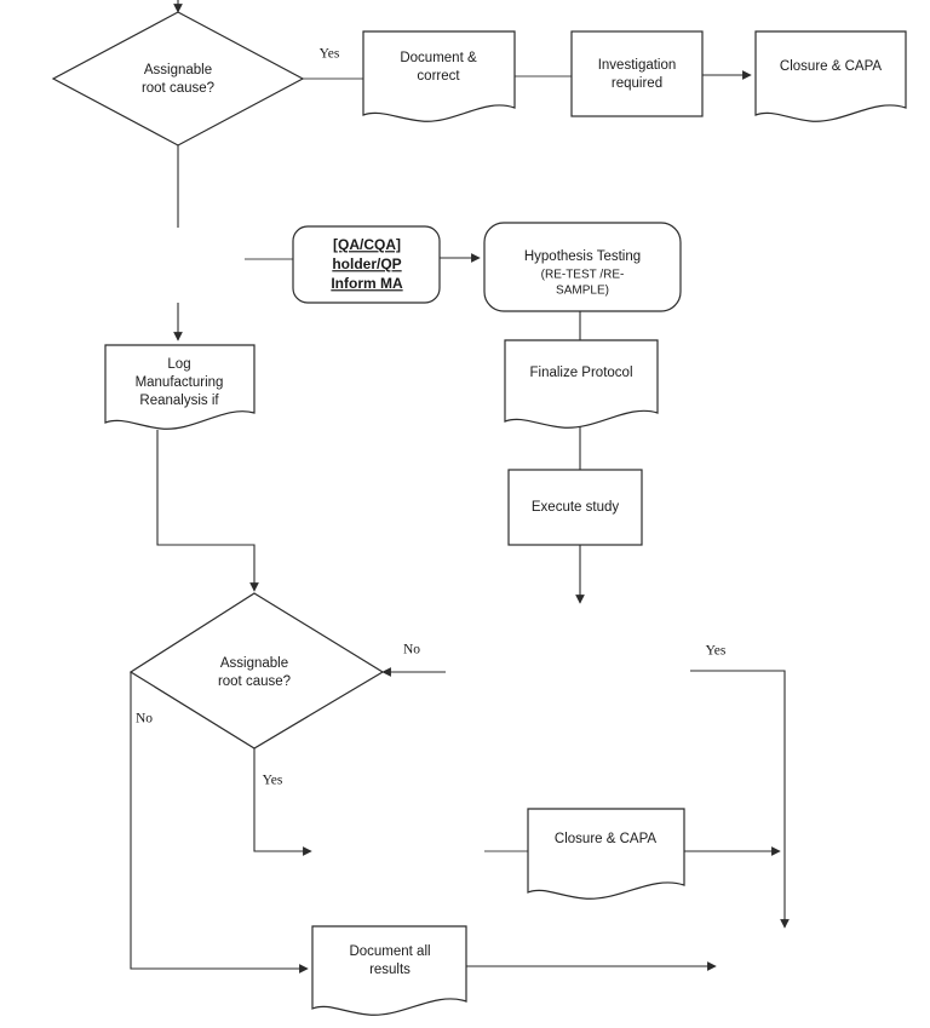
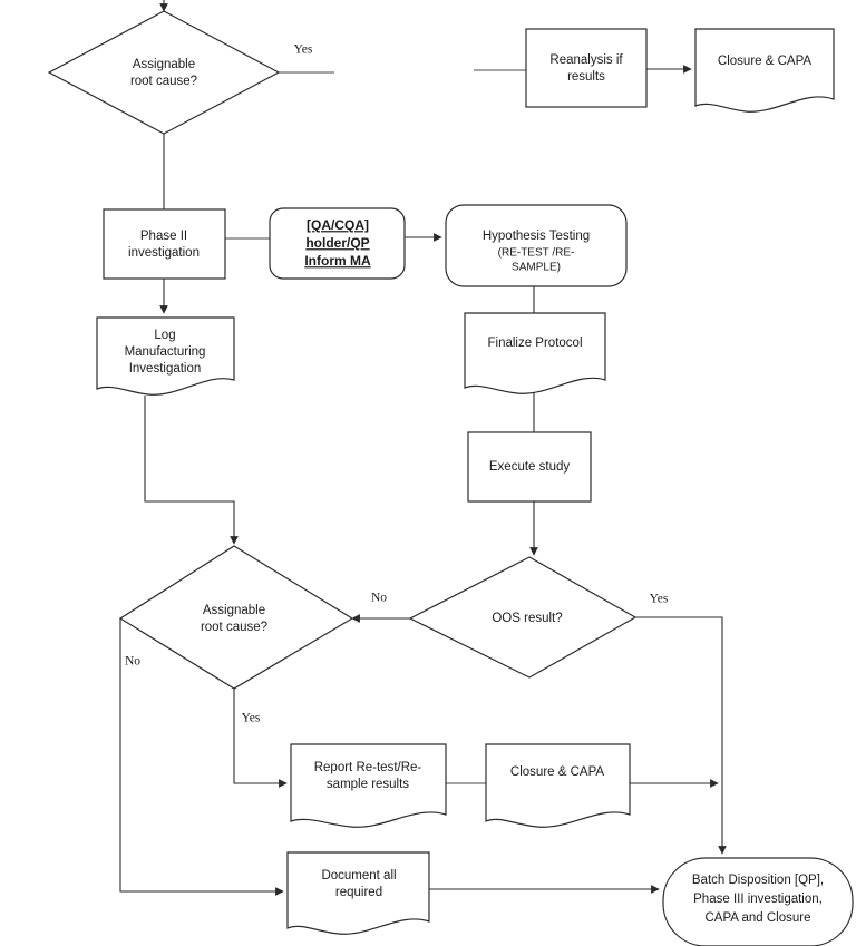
  Assignable
  root cause?
- Document &
- correct
- Investigation
+ Reanalysis if
- required
+ results
  Closure & CAPA
+ Phase II
+ investigation
  [QA/CQA]
  holder/QP
  Inform MA
  Hypothesis Testing
  (RE-TEST /RE-
  SAMPLE)
  Log
  Manufacturing
- Reanalysis if
+ Investigation
  Finalize Protocol
  Execute study
  Assignable
  root cause?
+ OOS result?
+ Report Re-test/Re-
+ sample results
  Closure & CAPA
  Document all
- results
+ required
+ Batch Disposition [QP],
+ Phase III investigation,
+ CAPA and Closure
  Yes
  No
  Yes
  No
  Yes
